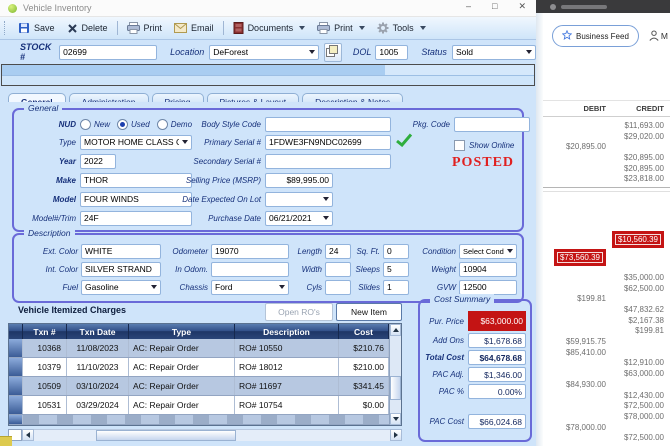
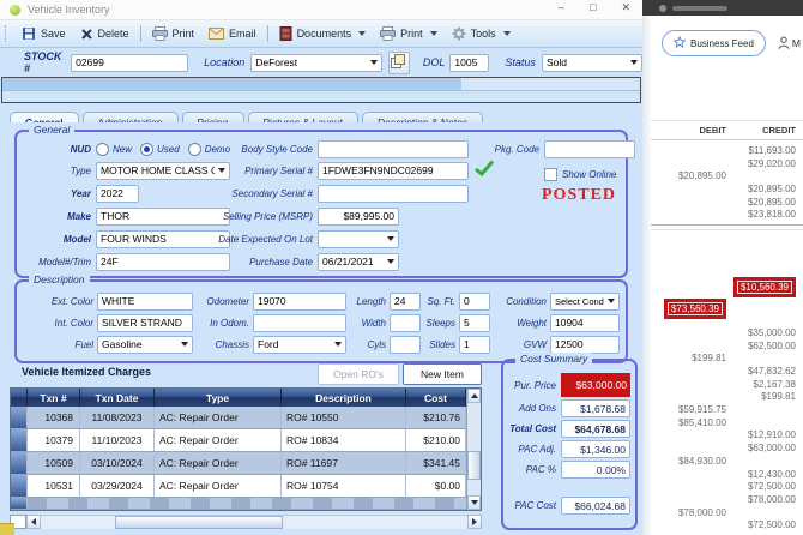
  Vehicle Inventory
  –
  □
  ✕
  Save
  Delete
  Print
  Email
  Documents
  Print
  Tools
  STOCK #
  02699
  Location
  DeForest
  DOL
  1005
  Status
  Sold
  General
  NUD
  New
  Used
  Demo
  Type
  MOTOR HOME CLASS
  Year
  2022
  Make
  THOR
  Model
  FOUR WINDS
  Model#/Trim
  24F
  Body Style Code
  Primary Serial #
  1FDWE3FN9NDC02699
  Secondary Serial #
  Selling Price (MSRP)
  $89,995.00
  Date Expected On Lot
  Purchase Date
  06/21/2021
  Pkg. Code
  Show Online
  POSTED
  Description
  Ext. Color
  WHITE
  Odometer
  19070
  Length
  24
  Sq. Ft.
  0
  Condition
  Int. Color
  SILVER STRAND
  In Odom.
  Width
  Sleeps
  5
  Weight
  10904
  Fuel
  Gasoline
  Chassis
  Ford
  Cyls
  Slides
  1
  GVW
  12500
  Vehicle Itemized Charges
  Open RO's
  New Item
  Txn #
  Txn Date
  Type
  Description
  Cost
  10368
  11/08/2023
  AC: Repair Order
  RO# 10550
  $210.76
  10379
  11/10/2023
  AC: Repair Order
- RO# 18012
+ RO# 10834
  $210.00
  10509
  03/10/2024
  AC: Repair Order
  RO# 11697
  $341.45
  10531
  03/29/2024
  AC: Repair Order
  RO# 10754
  $0.00
  Cost Summary
  Pur. Price
  $63,000.00
  Add Ons
  $1,678.68
  Total Cost
  $64,678.68
  PAC Adj.
  $1,346.00
  PAC %
  0.00%
  PAC Cost
  $66,024.68
  Business Feed
  M
  DEBIT
  CREDIT
  $11,693.00
  $29,020.00
  $20,895.00
  $20,895.00
  $20,895.00
  $23,818.00
  $10,560.39
  $73,560.39
  $35,000.00
  $62,500.00
  $199.81
  $47,832.62
  $2,167.38
  $199.81
  $59,915.75
  $85,410.00
  $12,910.00
  $63,000.00
  $84,930.00
  $12,430.00
  $72,500.00
  $78,000.00
  $78,000.00
  $72,500.00
